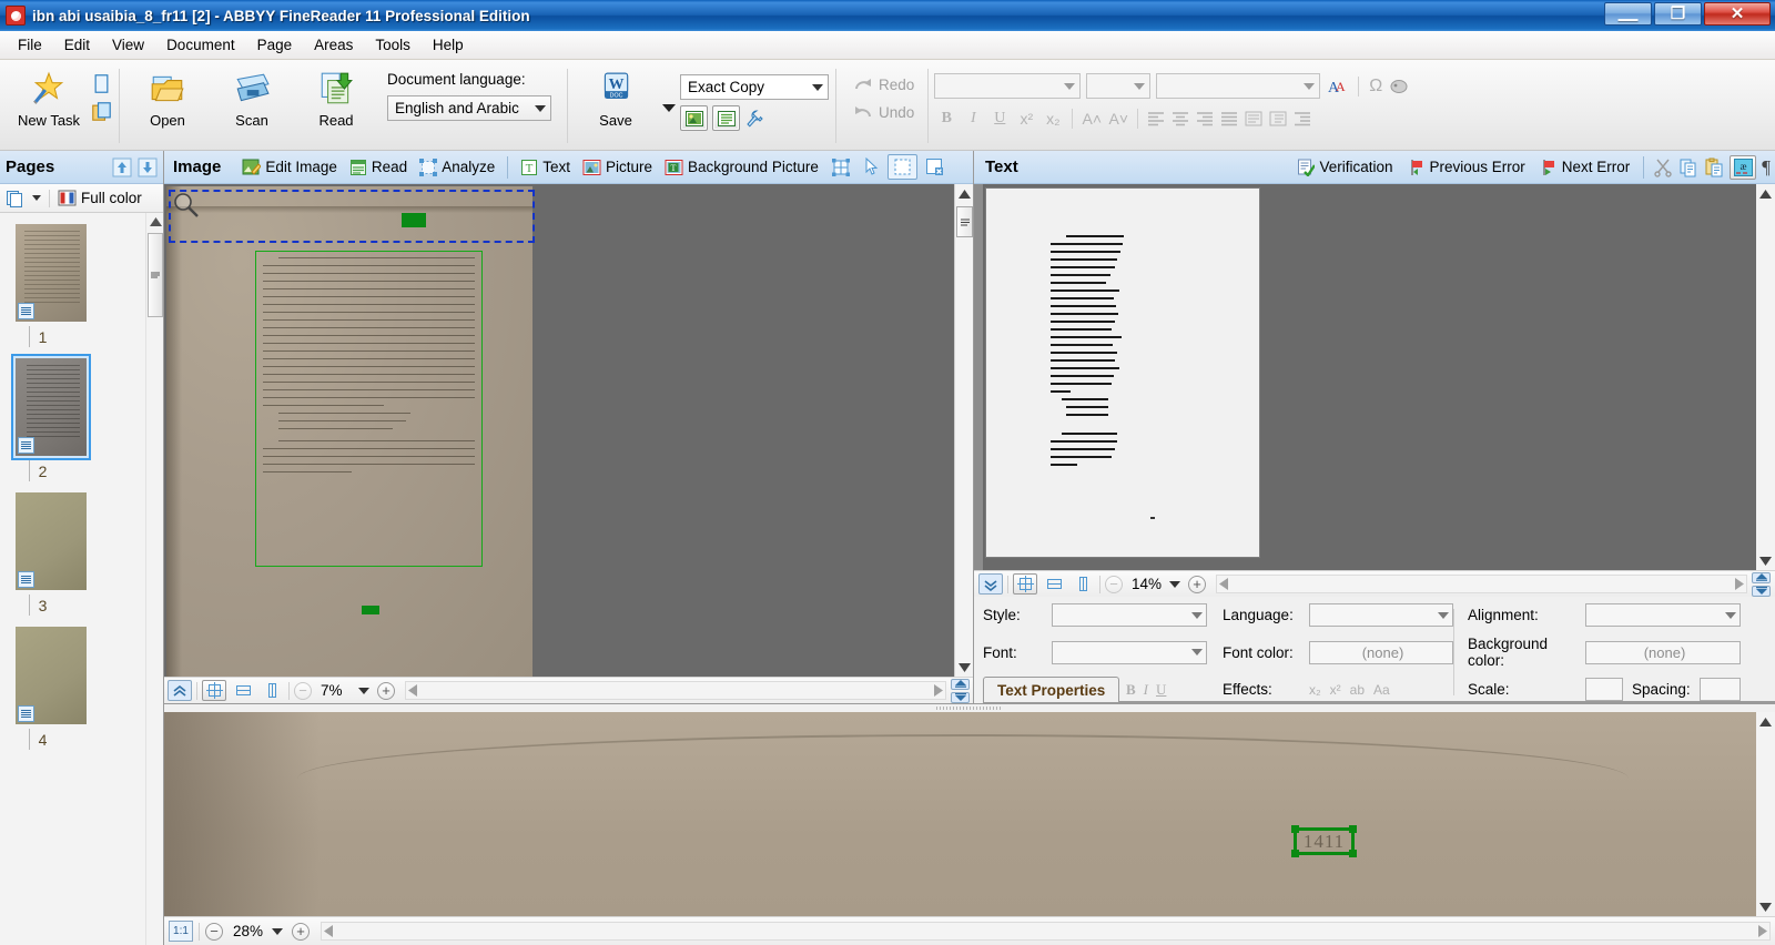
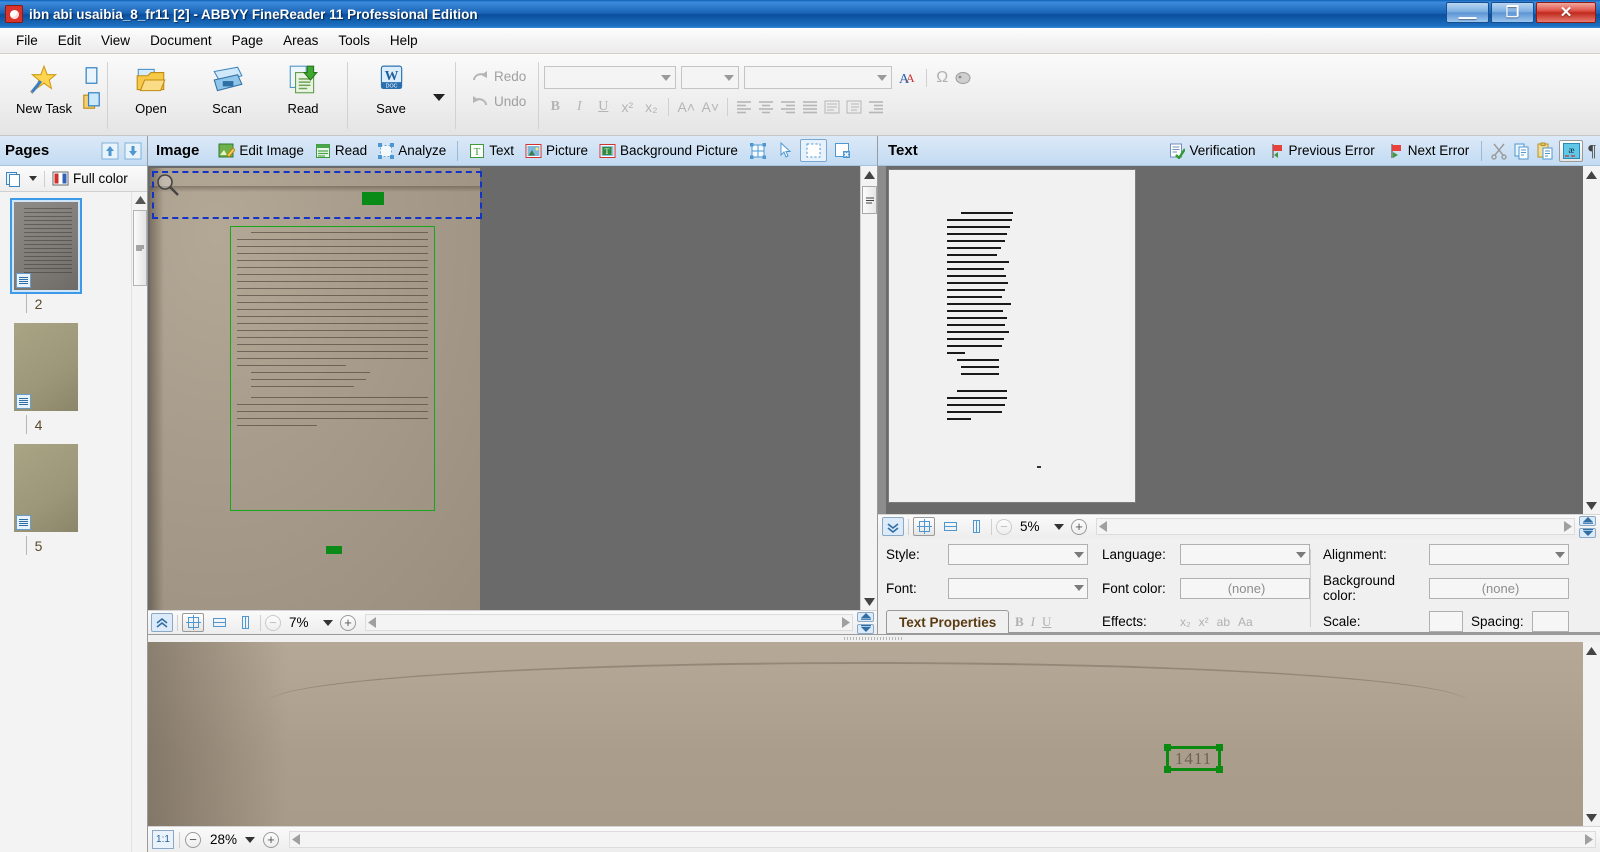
  ibn abi usaibia_8_fr11 [2] - ABBYY FineReader 11 Professional Edition
  —
  ❐
  ✕
  File
  Edit
  View
  Document
  Page
  Areas
  Tools
  Help
  New Task
  Open
  Scan
  Read
- Document language:
- English and Arabic
  W
  Save
- Exact Copy
  Redo
  Undo
  A
  A
  Ω
  B
  I
  U
  x²
  x₂
  A˄
  A˅
  Pages
  Full color
- 1
  2
- 3
  4
+ 5
  Image
  Edit Image
  Read
  Analyze
  T
  Text
  Picture
  T
  Background Picture
  −
  7%
  +
  Text
  Verification
  Previous Error
  Next Error
  æ
  ¶
  −
- 14%
+ 5%
  +
  Style:
  Language:
  Alignment:
  Font:
  Font color:
  (none)
  Background color:
  (none)
  B
  I
  U
  Effects:
  x₂
  x²
  ab
  Aa
  Scale:
  Spacing:
  Text Properties
  1411
  1:1
  −
  28%
  +
